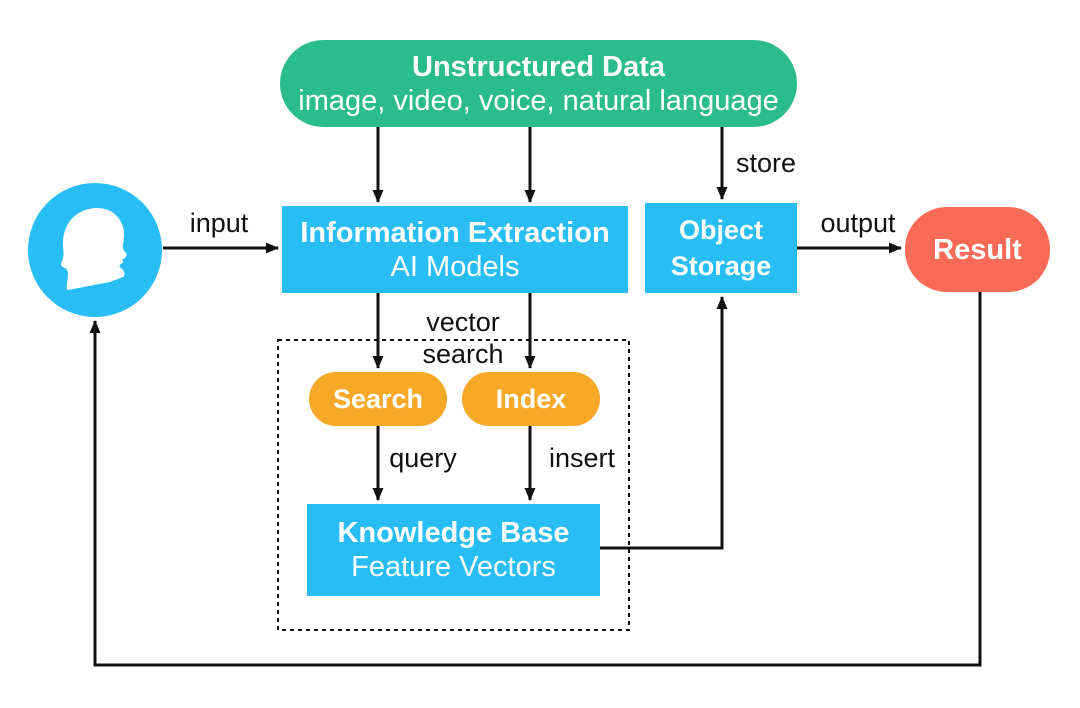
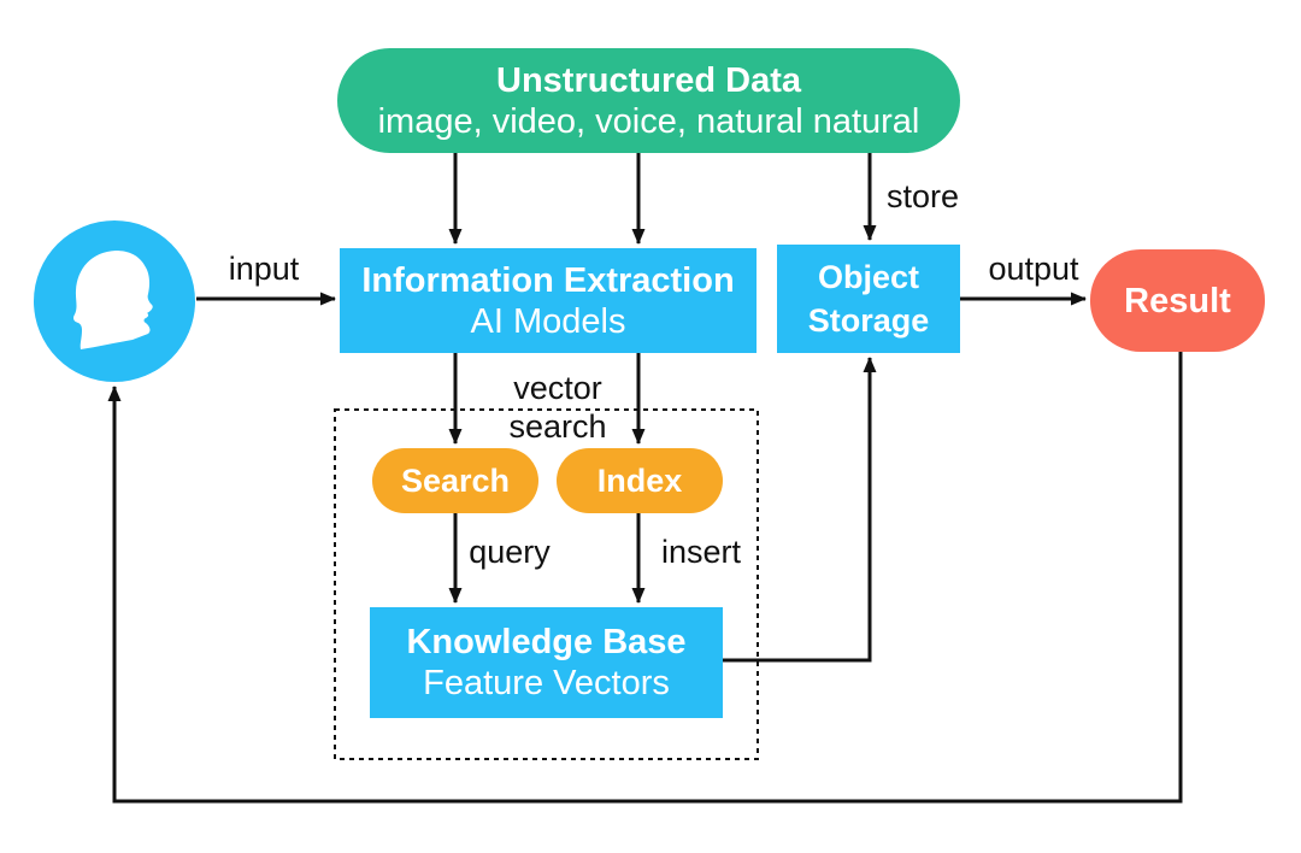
  Unstructured Data
- image, video, voice, natural language
+ image, video, voice, natural natural
  Information Extraction
  AI Models
  Object Storage
  Result
  Search
  Index
  Knowledge Base
  Feature Vectors
  input
  store
  output
  vector search
  query
  insert
